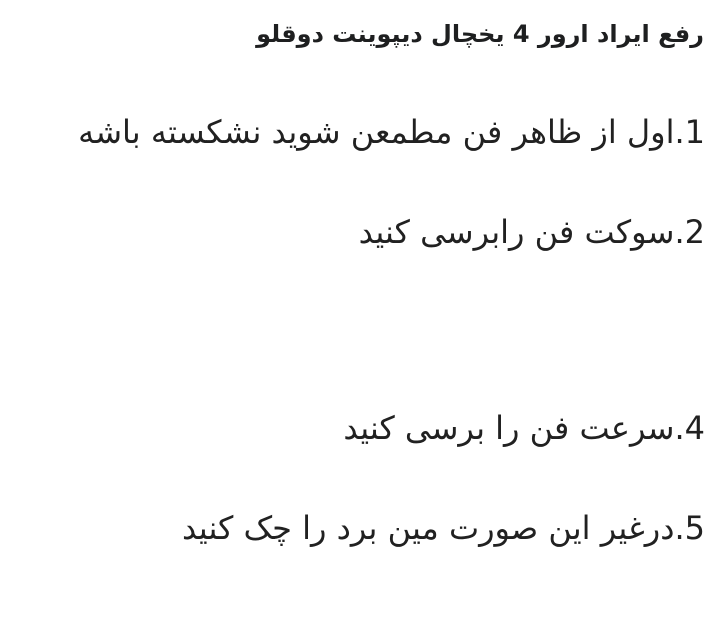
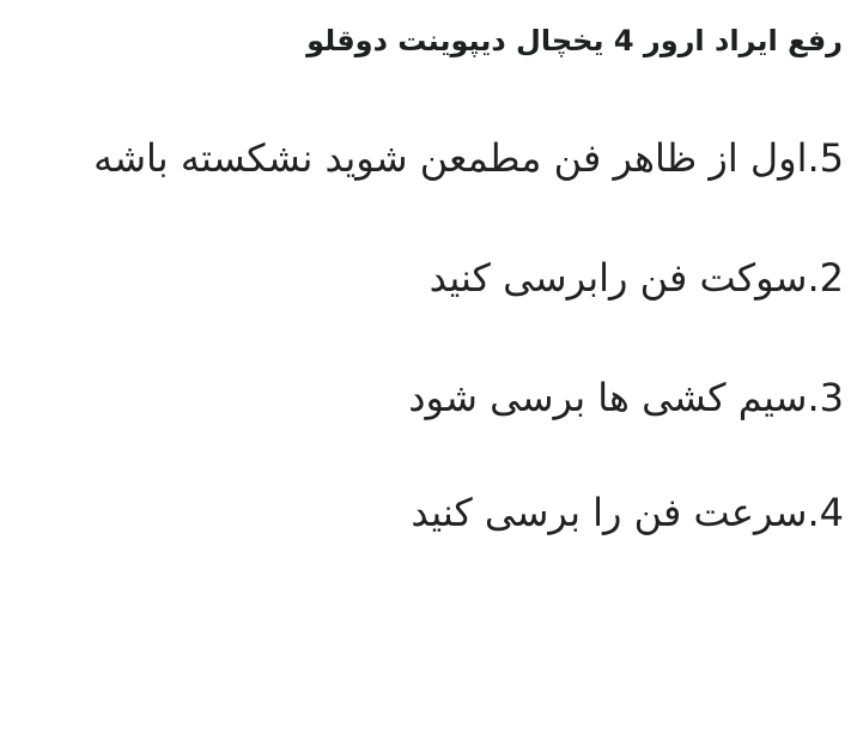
  رفع ایراد ارور 4 یخچال دیپوینت دوقلو
- 1.اول از ظاهر فن مطمعن شوید نشکسته باشه
+ 5.اول از ظاهر فن مطمعن شوید نشکسته باشه
  2.سوکت فن رابرسی کنید
+ 3.سیم کشی ها برسی شود
  4.سرعت فن را برسی کنید
- 5.درغیر این صورت مین برد را چک کنید
